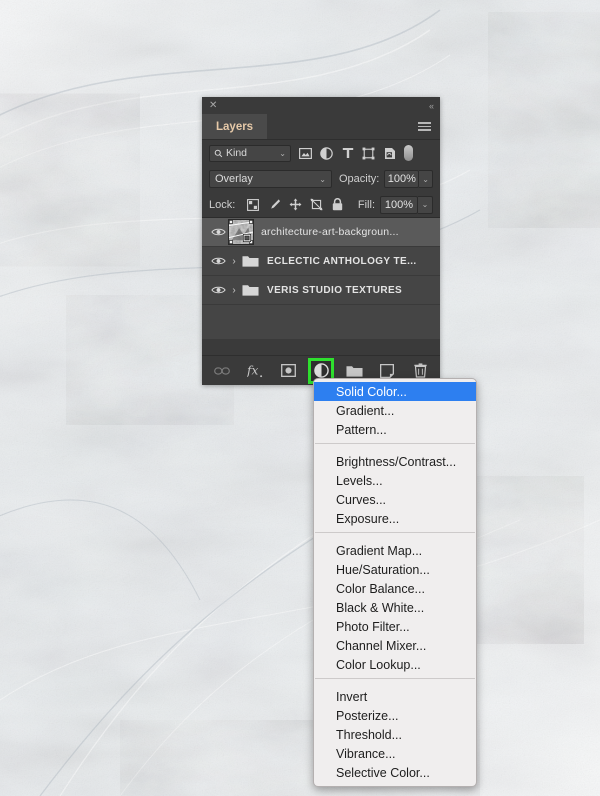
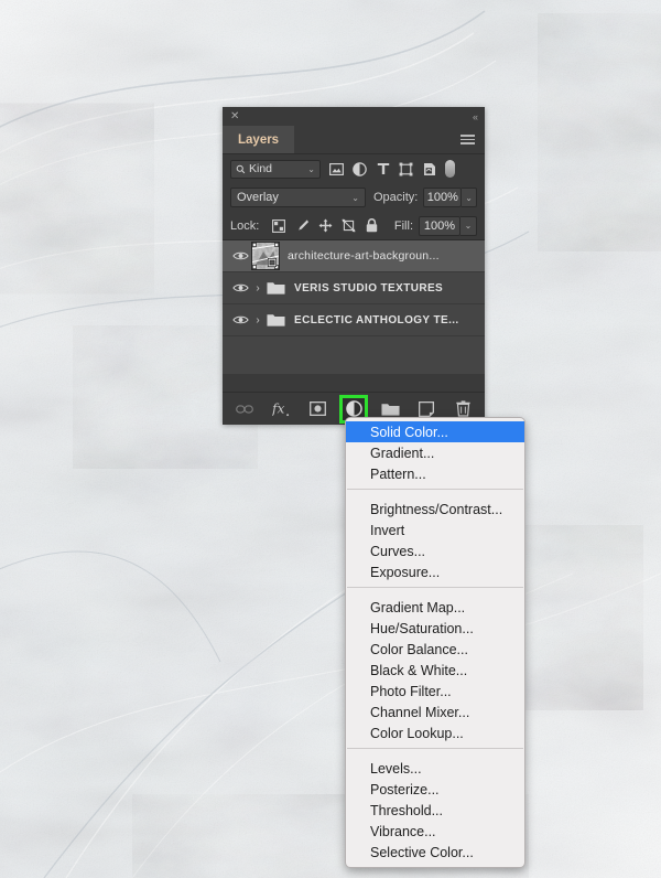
  ✕
  «
  Layers
  Kind
  ⌄
  Overlay
  ⌄
  Opacity:
  100%
  ⌄
  Lock:
  Fill:
  100%
  ⌄
  architecture-art-backgroun...
  ›
- ECLECTIC ANTHOLOGY TE...
+ VERIS STUDIO TEXTURES
  ›
- VERIS STUDIO TEXTURES
+ ECLECTIC ANTHOLOGY TE...
  fx
  Solid Color...
  Gradient...
  Pattern...
  Brightness/Contrast...
- Levels...
+ Invert
  Curves...
  Exposure...
  Gradient Map...
  Hue/Saturation...
  Color Balance...
  Black & White...
  Photo Filter...
  Channel Mixer...
  Color Lookup...
- Invert
+ Levels...
  Posterize...
  Threshold...
  Vibrance...
  Selective Color...
